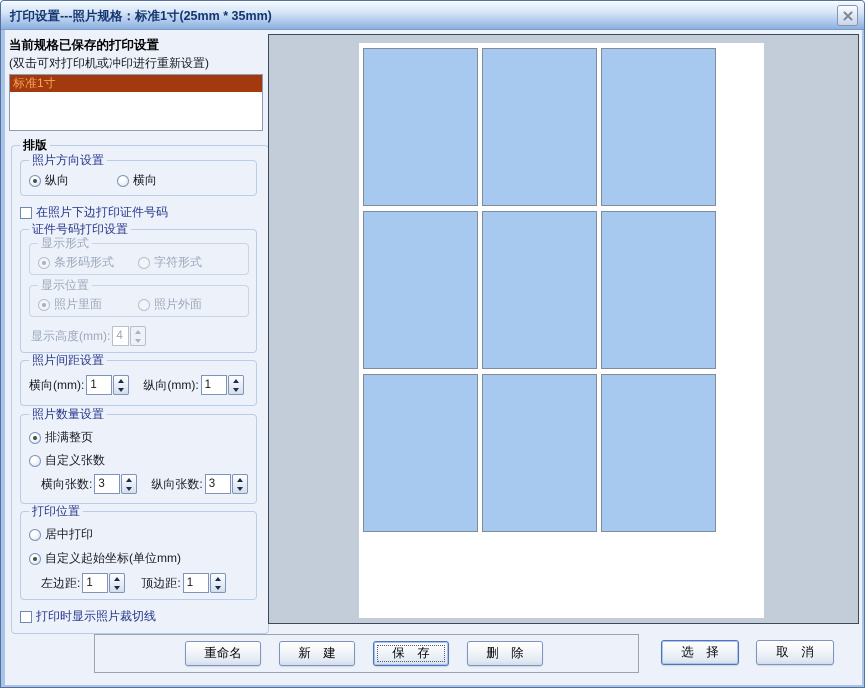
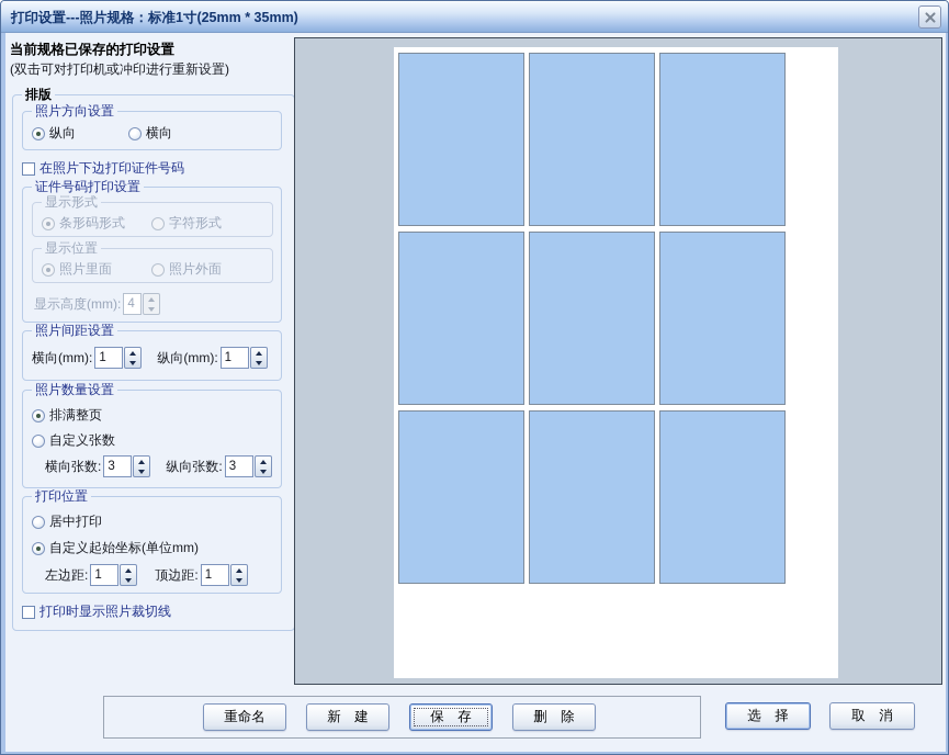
  打印设置---照片规格：标准1寸(25mm * 35mm)
  当前规格已保存的打印设置
  (双击可对打印机或冲印进行重新设置)
- 标准1寸
  排版
  照片方向设置
  纵向
  横向
  在照片下边打印证件号码
  证件号码打印设置
  显示形式
  条形码形式
  字符形式
  显示位置
  照片里面
  照片外面
  显示高度(mm):
  4
  照片间距设置
  横向(mm):
  1
  纵向(mm):
  1
  照片数量设置
  排满整页
  自定义张数
  横向张数:
  3
  纵向张数:
  3
  打印位置
  居中打印
  自定义起始坐标(单位mm)
  左边距:
  1
  顶边距:
  1
  打印时显示照片裁切线
  重命名
  新 建
  保 存
  删 除
  选 择
  取 消
